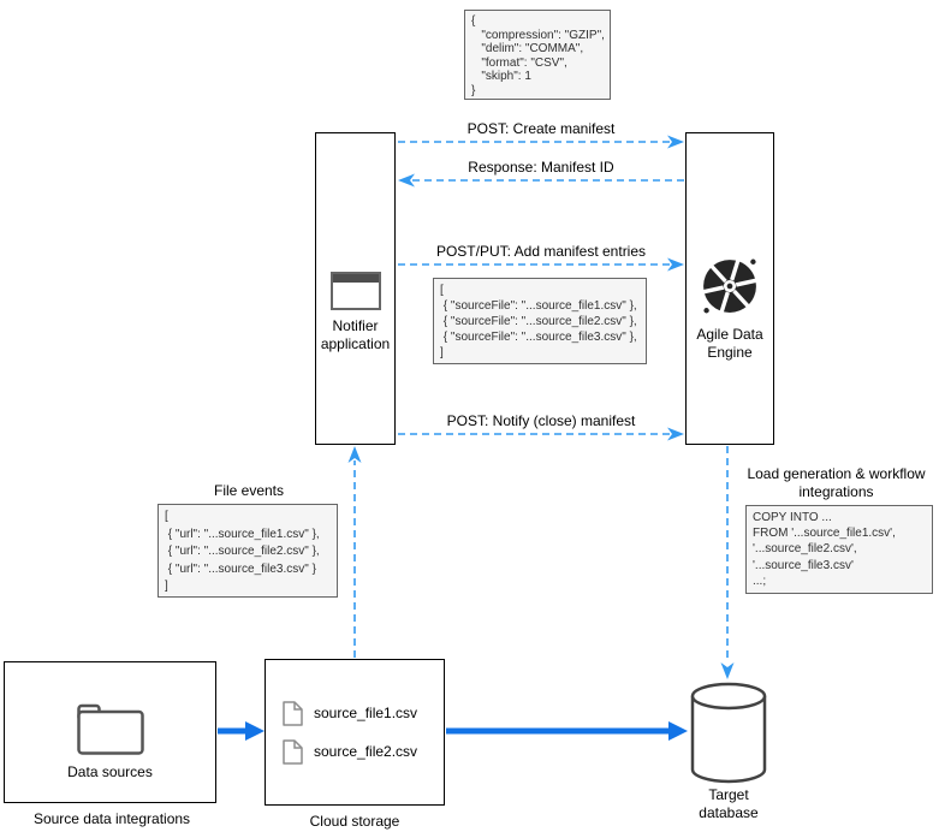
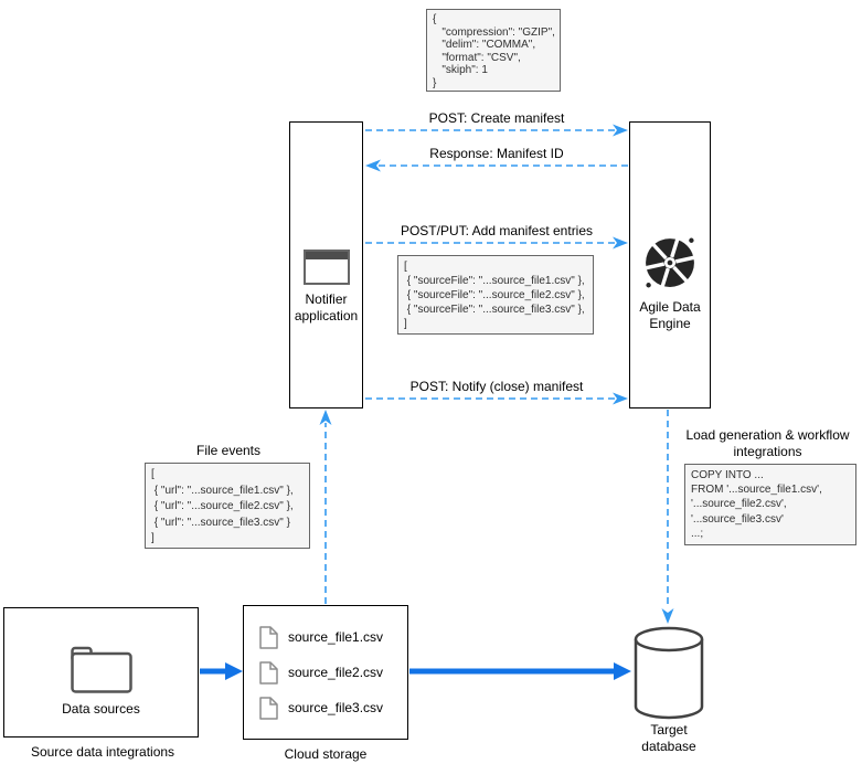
  {
  "compression": "GZIP",
  "delim": "COMMA",
  "format": "CSV",
  "skiph": 1
  }
  Notifier application
  Agile Data Engine
  POST: Create manifest
  Response: Manifest ID
  POST/PUT: Add manifest entries
  [
  { "sourceFile": "...source_file1.csv" },
  { "sourceFile": "...source_file2.csv" },
  { "sourceFile": "...source_file3.csv" },
  ]
  POST: Notify (close) manifest
  File events
  [
  { "url": "...source_file1.csv" },
  { "url": "...source_file2.csv" },
  { "url": "...source_file3.csv" }
  ]
  Load generation & workflow integrations
  COPY INTO ...
  FROM '...source_file1.csv',
  '...source_file2.csv',
  '...source_file3.csv'
  ...;
  Data sources
  Source data integrations
  source_file1.csv
  source_file2.csv
+ source_file3.csv
  Cloud storage
  Target database
